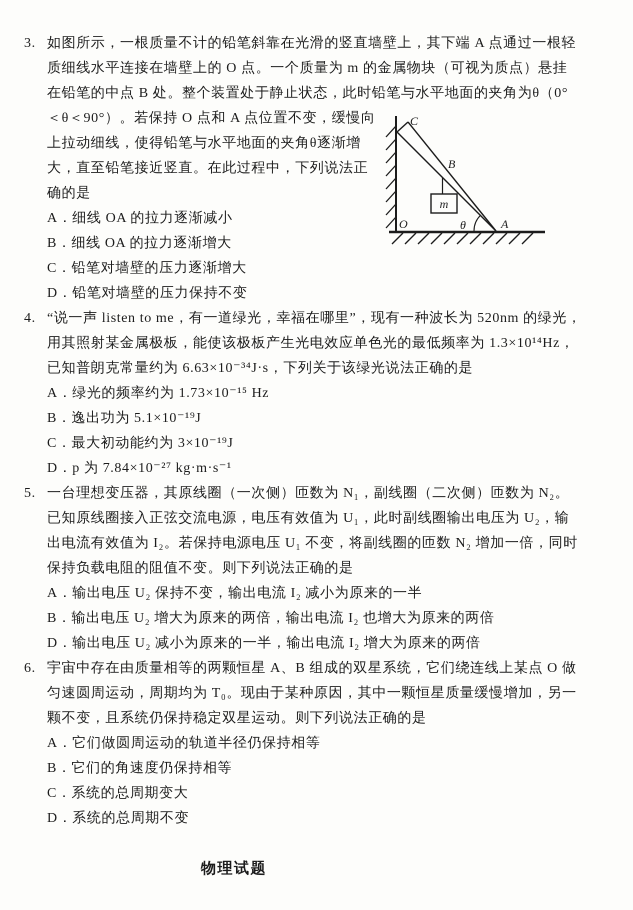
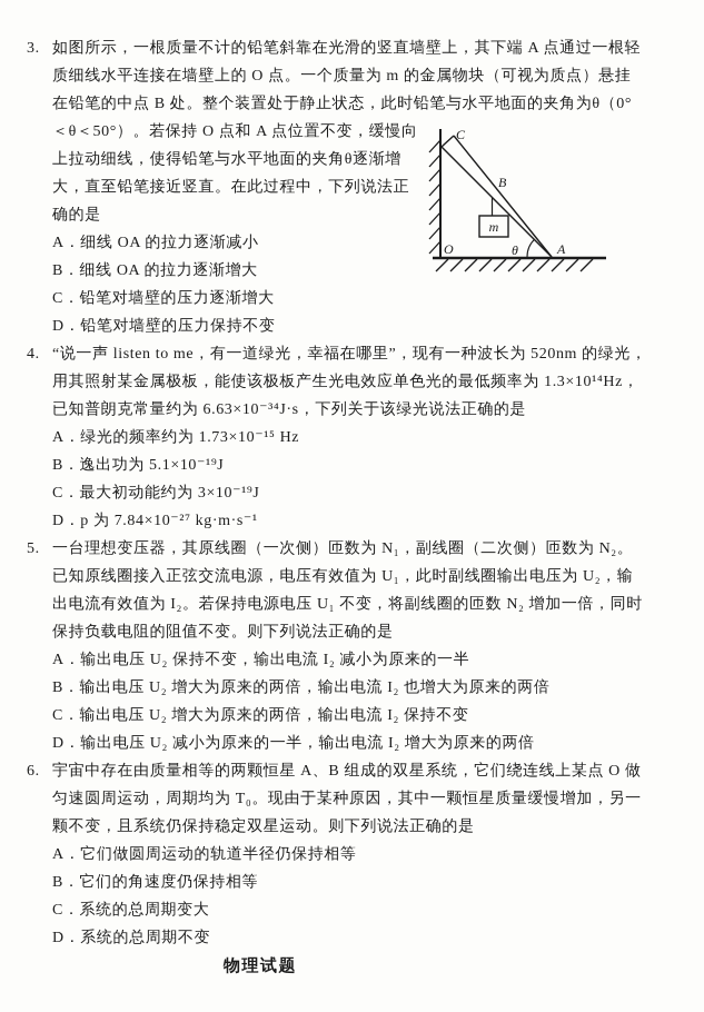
  3.
  如图所示，一根质量不计的铅笔斜靠在光滑的竖直墙壁上，其下端 A 点通过一根轻
  质细线水平连接在墙壁上的 O 点。一个质量为 m 的金属物块（可视为质点）悬挂
  在铅笔的中点 B 处。整个装置处于静止状态，此时铅笔与水平地面的夹角为θ（0°
- ＜θ＜90°）。若保持 O 点和 A 点位置不变，缓慢向
+ ＜θ＜50°）。若保持 O 点和 A 点位置不变，缓慢向
  上拉动细线，使得铅笔与水平地面的夹角θ逐渐增
  大，直至铅笔接近竖直。在此过程中，下列说法正
  确的是
  A．细线 OA 的拉力逐渐减小
  B．细线 OA 的拉力逐渐增大
  C．铅笔对墙壁的压力逐渐增大
  D．铅笔对墙壁的压力保持不变
  4.
  “说一声 listen to me，有一道绿光，幸福在哪里”，现有一种波长为 520nm 的绿光，
  用其照射某金属极板，能使该极板产生光电效应单色光的最低频率为 1.3×10¹⁴Hz，
  已知普朗克常量约为 6.63×10⁻³⁴J·s，下列关于该绿光说法正确的是
  A．绿光的频率约为 1.73×10⁻¹⁵ Hz
  B．逸出功为 5.1×10⁻¹⁹J
  C．最大初动能约为 3×10⁻¹⁹J
  D．p 为 7.84×10⁻²⁷ kg·m·s⁻¹
  5.
  一台理想变压器，其原线圈（一次侧）匝数为 N₁，副线圈（二次侧）匝数为 N₂。
  已知原线圈接入正弦交流电源，电压有效值为 U₁，此时副线圈输出电压为 U₂，输
  出电流有效值为 I₂。若保持电源电压 U₁ 不变，将副线圈的匝数 N₂ 增加一倍，同时
  保持负载电阻的阻值不变。则下列说法正确的是
  A．输出电压 U₂ 保持不变，输出电流 I₂ 减小为原来的一半
  B．输出电压 U₂ 增大为原来的两倍，输出电流 I₂ 也增大为原来的两倍
+ C．输出电压 U₂ 增大为原来的两倍，输出电流 I₂ 保持不变
  D．输出电压 U₂ 减小为原来的一半，输出电流 I₂ 增大为原来的两倍
  6.
  宇宙中存在由质量相等的两颗恒星 A、B 组成的双星系统，它们绕连线上某点 O 做
  匀速圆周运动，周期均为 T₀。现由于某种原因，其中一颗恒星质量缓慢增加，另一
  颗不变，且系统仍保持稳定双星运动。则下列说法正确的是
  A．它们做圆周运动的轨道半径仍保持相等
  B．它们的角速度仍保持相等
  C．系统的总周期变大
  D．系统的总周期不变
  C
  B
  m
  O
  θ
  A
  物理试题
